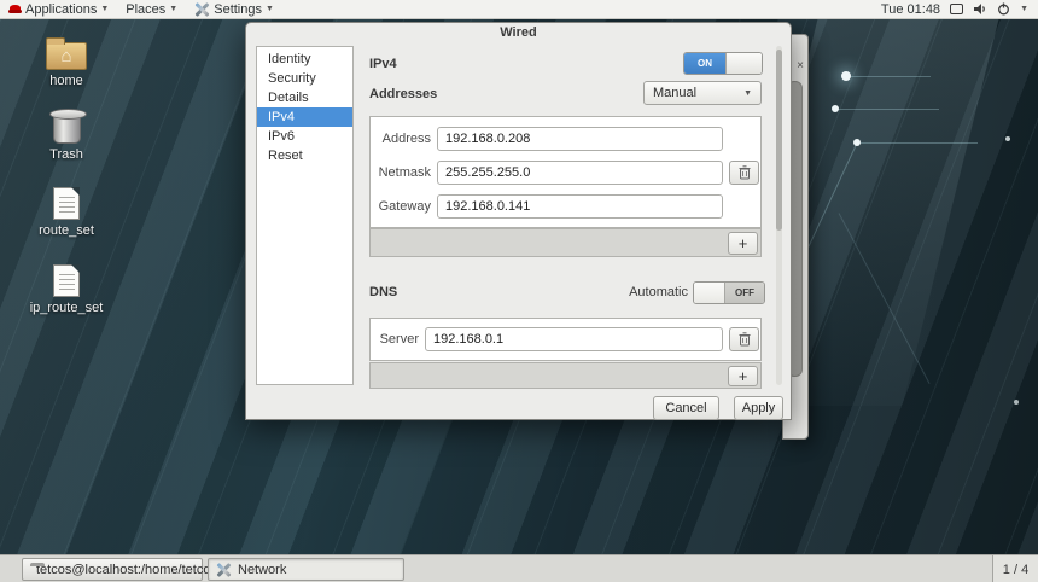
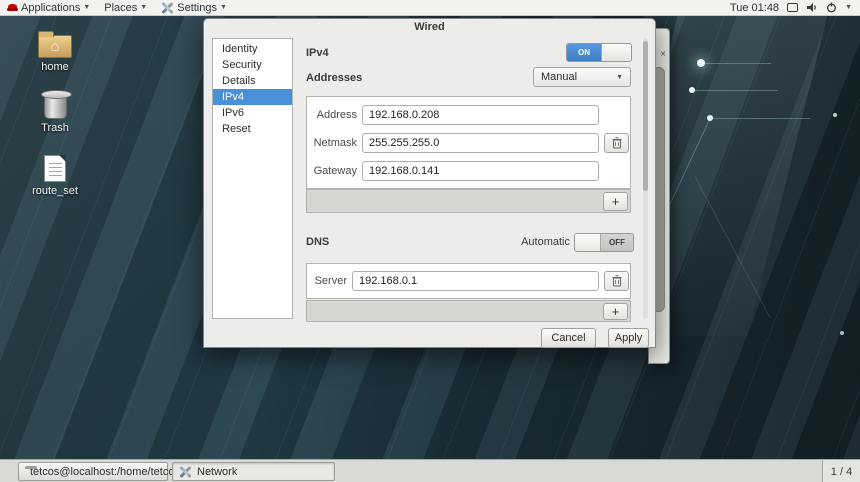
  Applications
  Places
  Settings
  Tue 01:48
  ⌂
  home
  Trash
  route_set
- ip_route_set
  ×
  Wired
  Identity
  Security
  Details
  IPv4
  IPv6
  Reset
  IPv4
  ON
  Addresses
  Manual
  Address
  192.168.0.208
  Netmask
  255.255.255.0
  Gateway
  192.168.0.141
  +
  DNS
  Automatic
  OFF
  Server
  192.168.0.1
  +
  Cancel
  Apply
  tetcos@localhost:/home/tetc
  Network
  1 / 4
